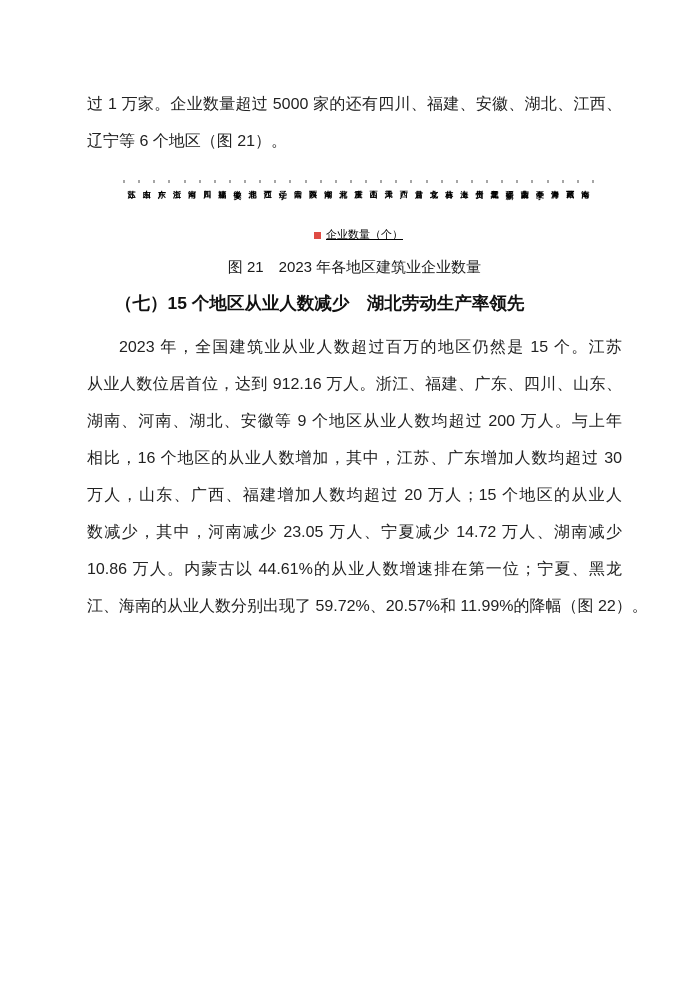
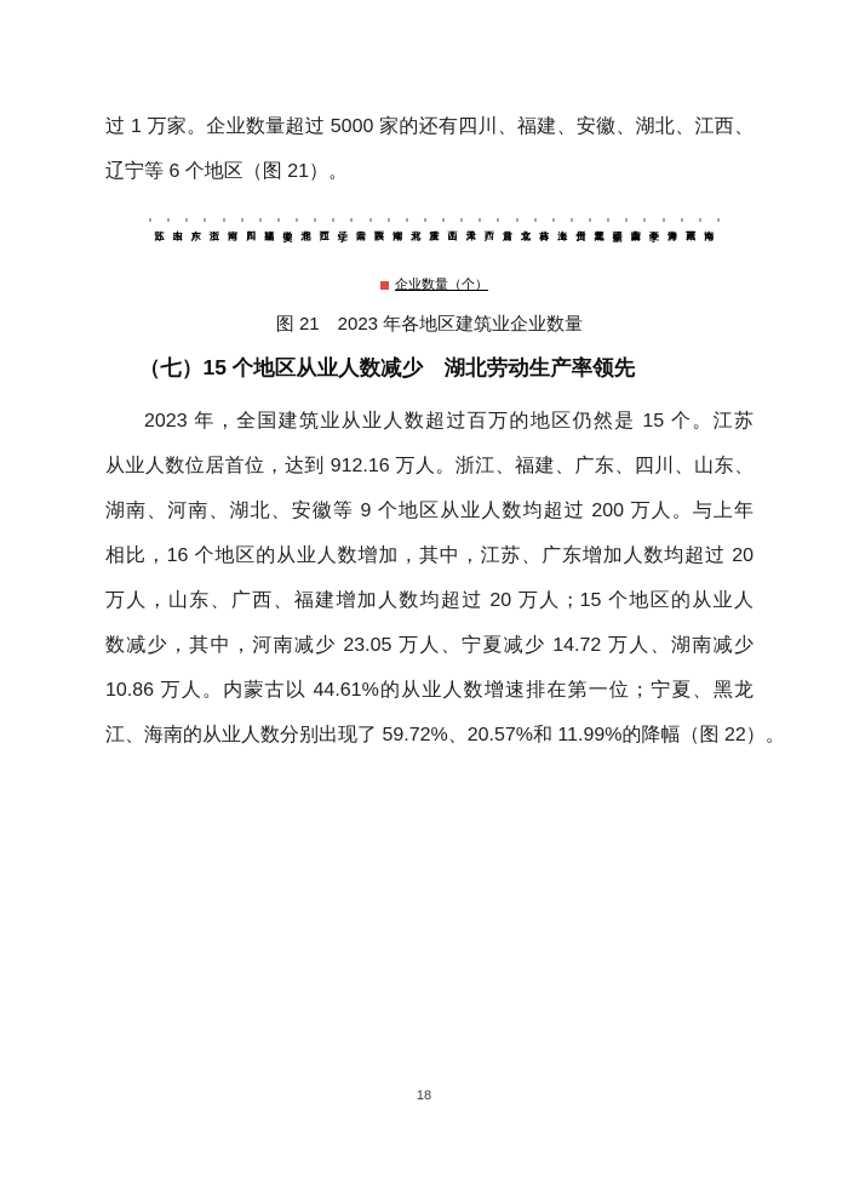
  过 1 万家。企业数量超过 5000 家的还有四川、福建、安徽、湖北、江西、
  辽宁等 6 个地区（图 21）。
  企业数量（个）
  图 21 2023 年各地区建筑业企业数量
  （七）15 个地区从业人数减少 湖北劳动生产率领先
  2023 年，全国建筑业从业人数超过百万的地区仍然是 15 个。江苏
  从业人数位居首位，达到 912.16 万人。浙江、福建、广东、四川、山东、
  湖南、河南、湖北、安徽等 9 个地区从业人数均超过 200 万人。与上年
- 相比，16 个地区的从业人数增加，其中，江苏、广东增加人数均超过 30
+ 相比，16 个地区的从业人数增加，其中，江苏、广东增加人数均超过 20
  万人，山东、广西、福建增加人数均超过 20 万人；15 个地区的从业人
  数减少，其中，河南减少 23.05 万人、宁夏减少 14.72 万人、湖南减少
  10.86 万人。内蒙古以 44.61%的从业人数增速排在第一位；宁夏、黑龙
  江、海南的从业人数分别出现了 59.72%、20.57%和 11.99%的降幅（图 22）。
+ 18
